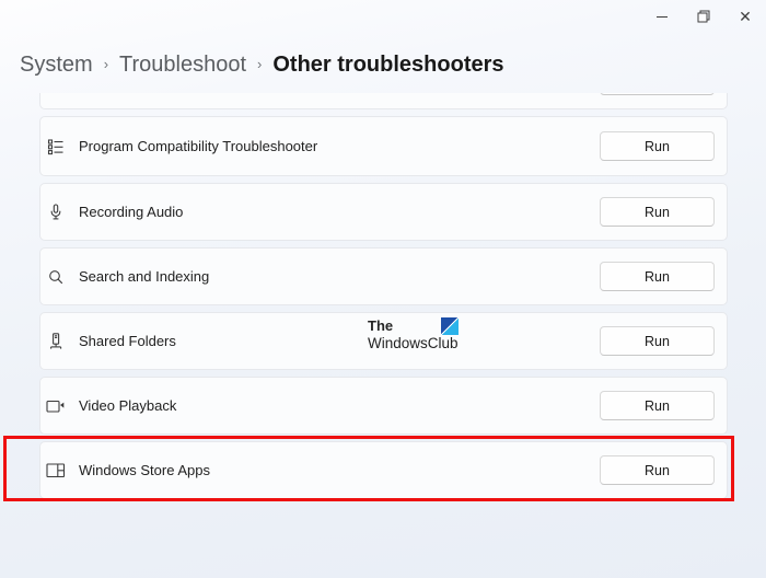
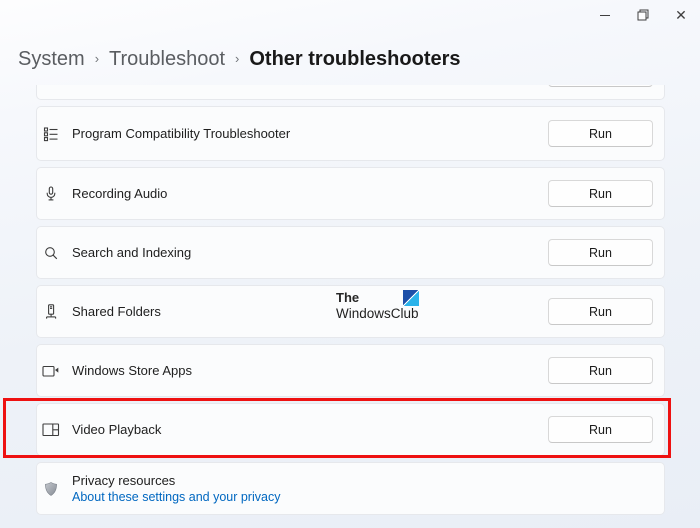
  ✕
  System
  ›
  Troubleshoot
  ›
  Other troubleshooters
  Program Compatibility Troubleshooter
  Run
  Recording Audio
  Run
  Search and Indexing
  Run
  Shared Folders
  Run
- Video Playback
+ Windows Store Apps
  Run
- Windows Store Apps
+ Video Playback
  Run
+ Privacy resources
+ About these settings and your privacy
  The
  WindowsClub
